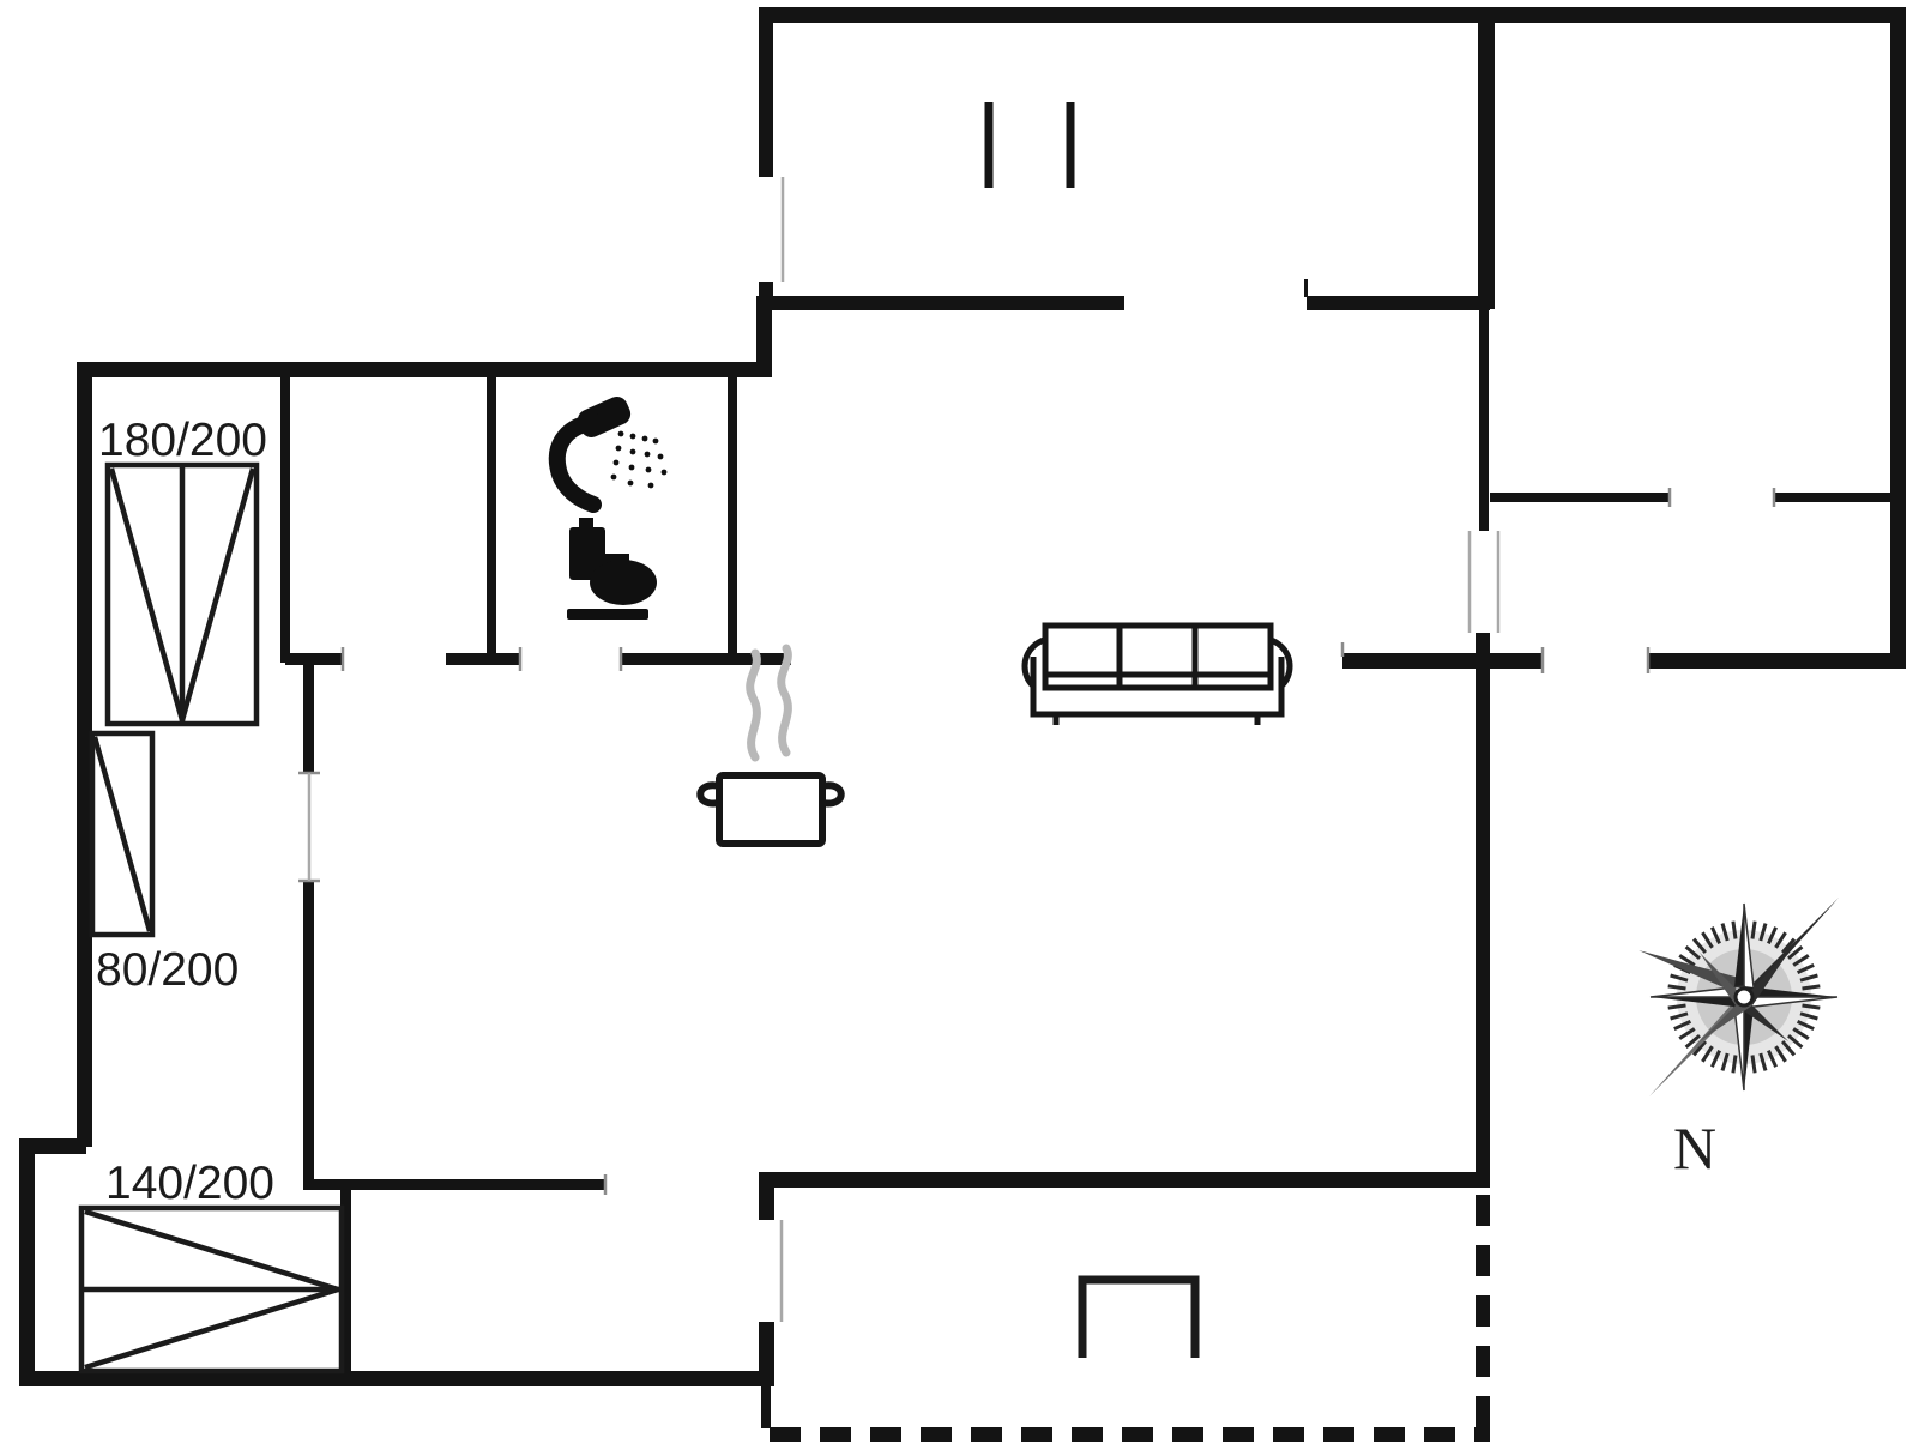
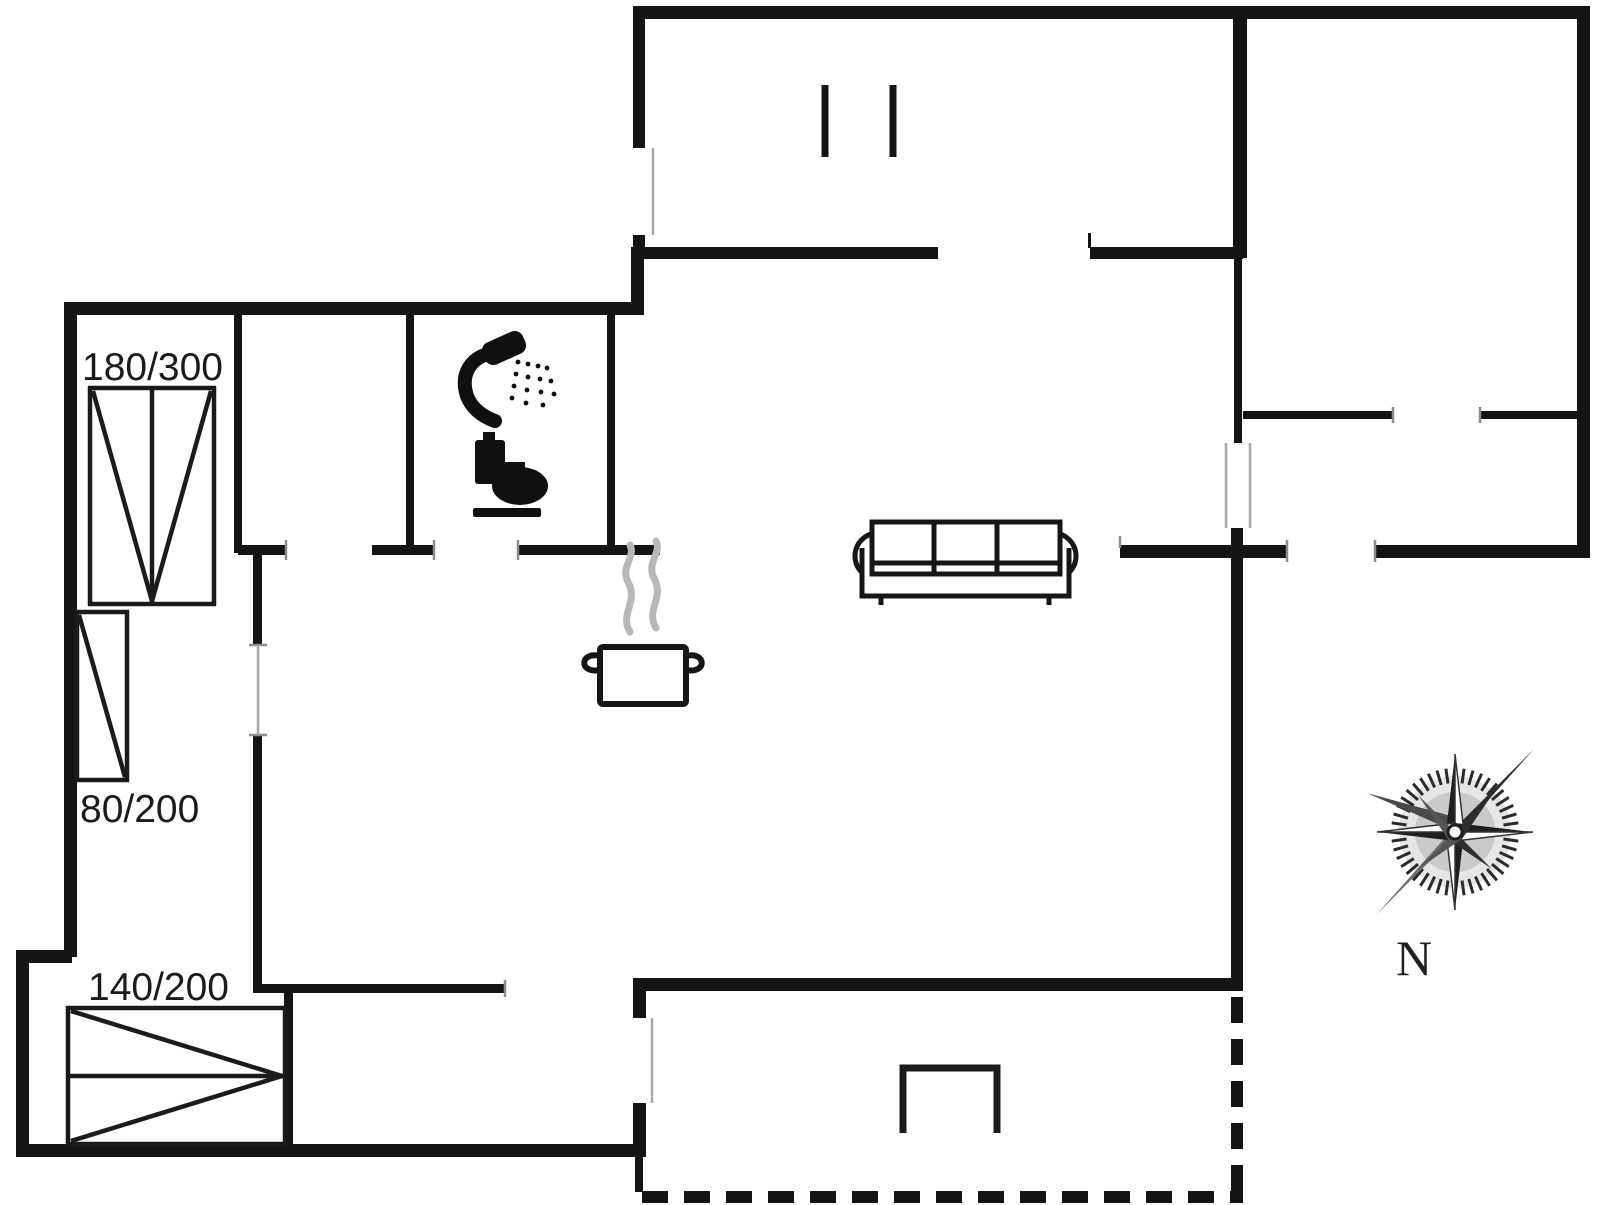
- 180/200
+ 180/300
  80/200
  140/200
  N
